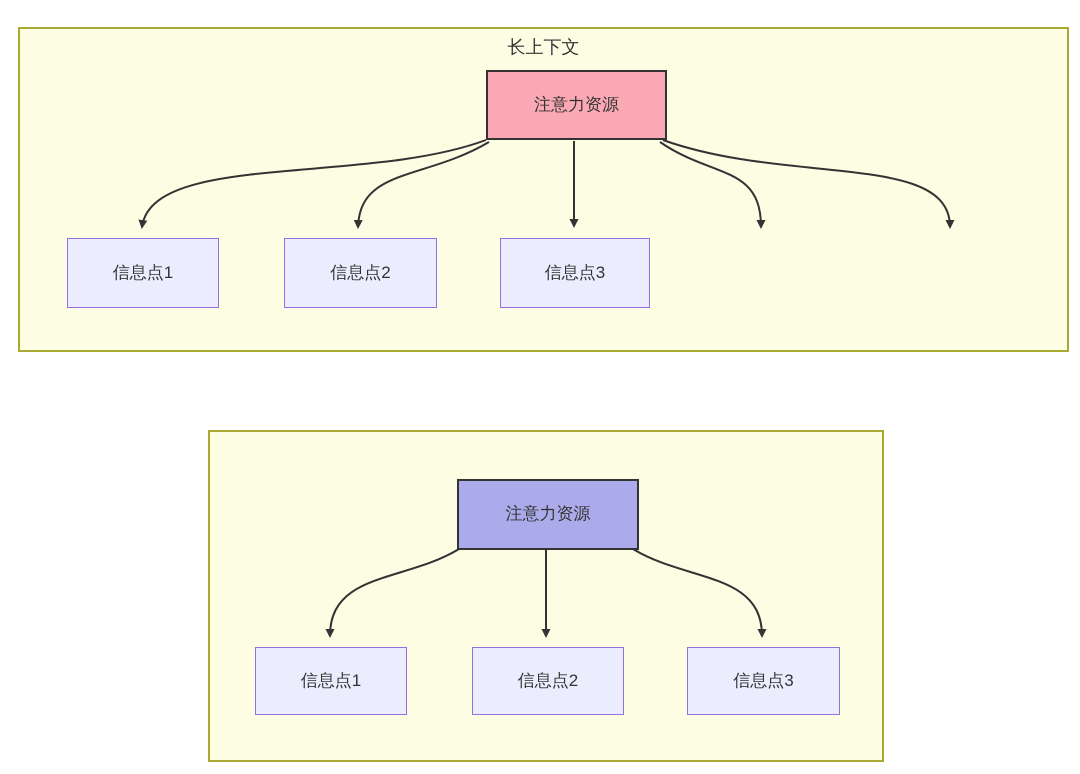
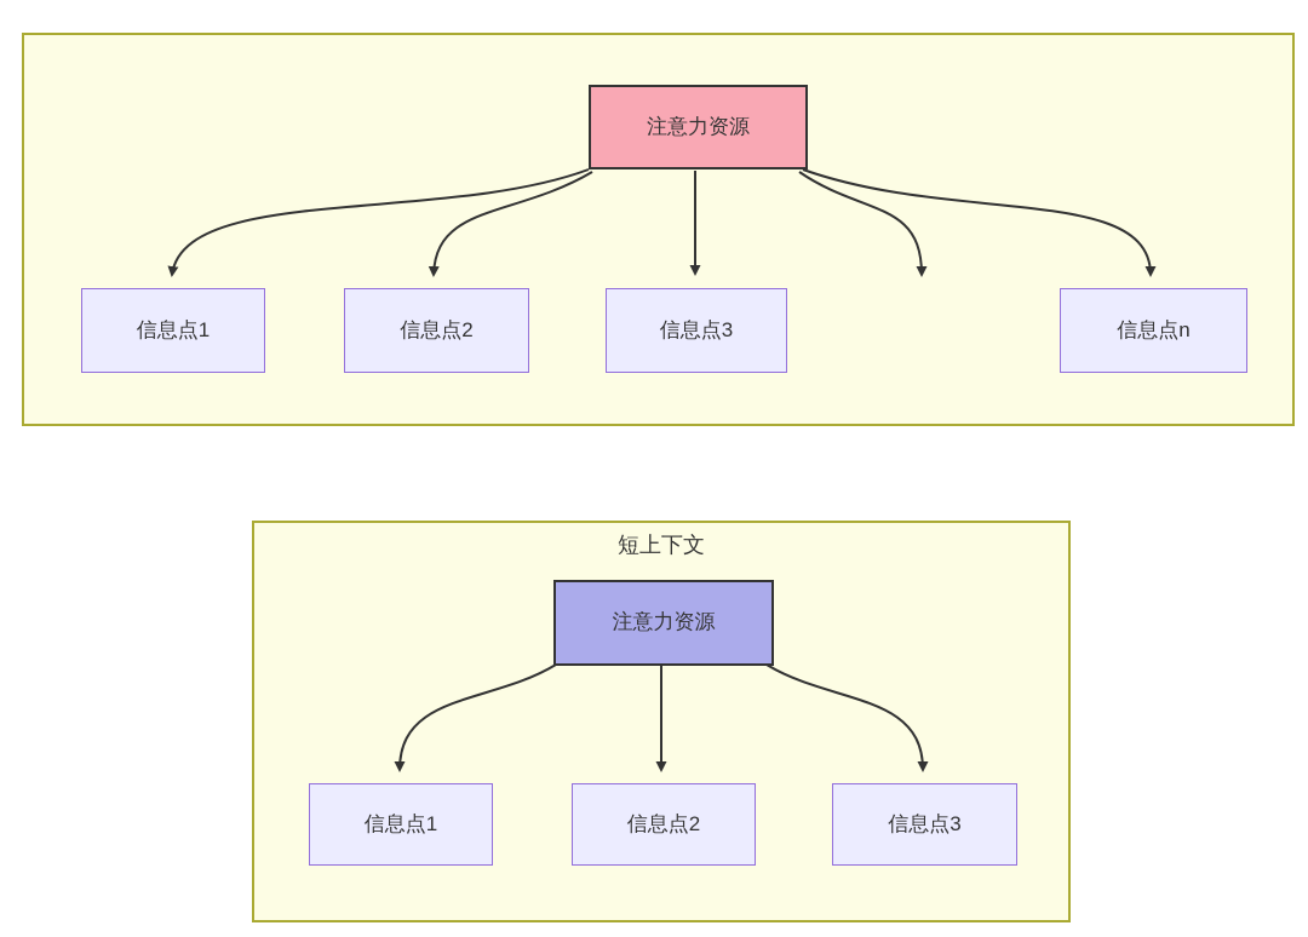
- 长上下文
  注意力资源
  信息点1
  信息点2
  信息点3
+ 信息点n
+ 短上下文
  注意力资源
  信息点1
  信息点2
  信息点3
